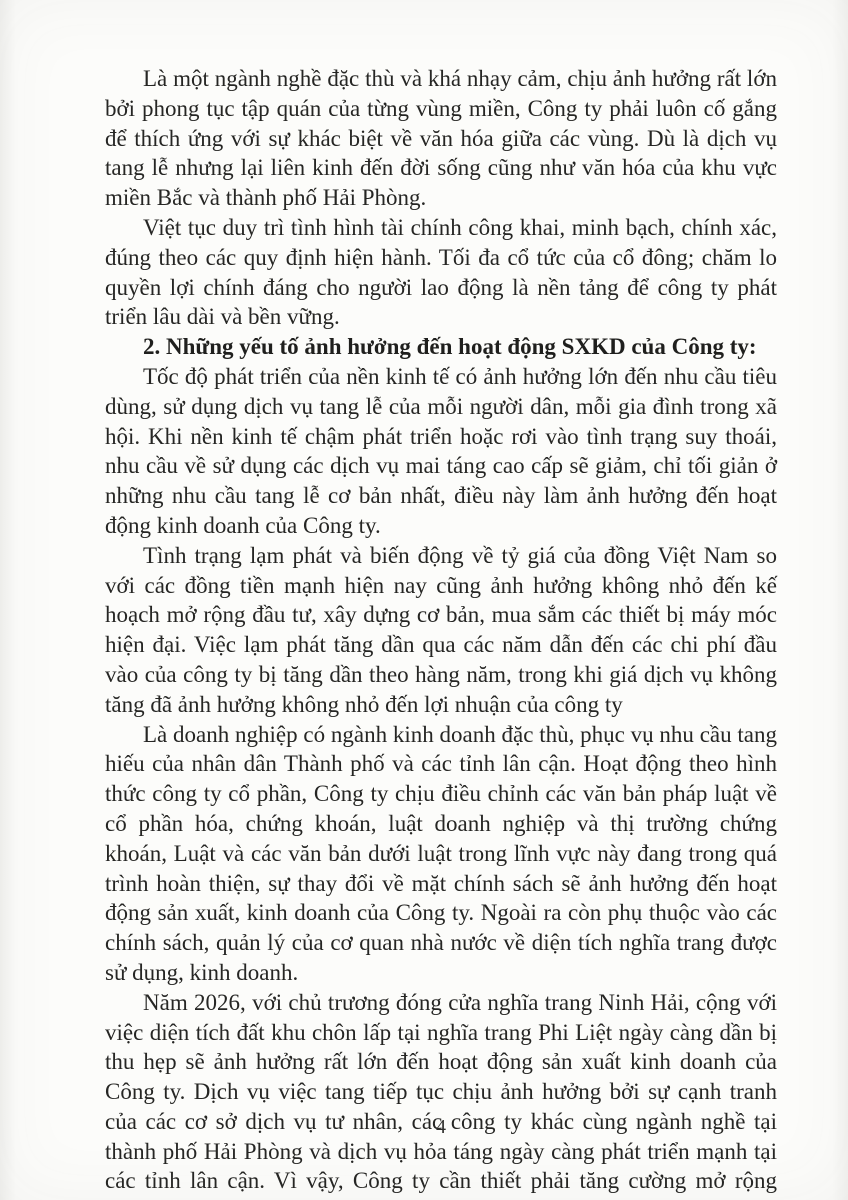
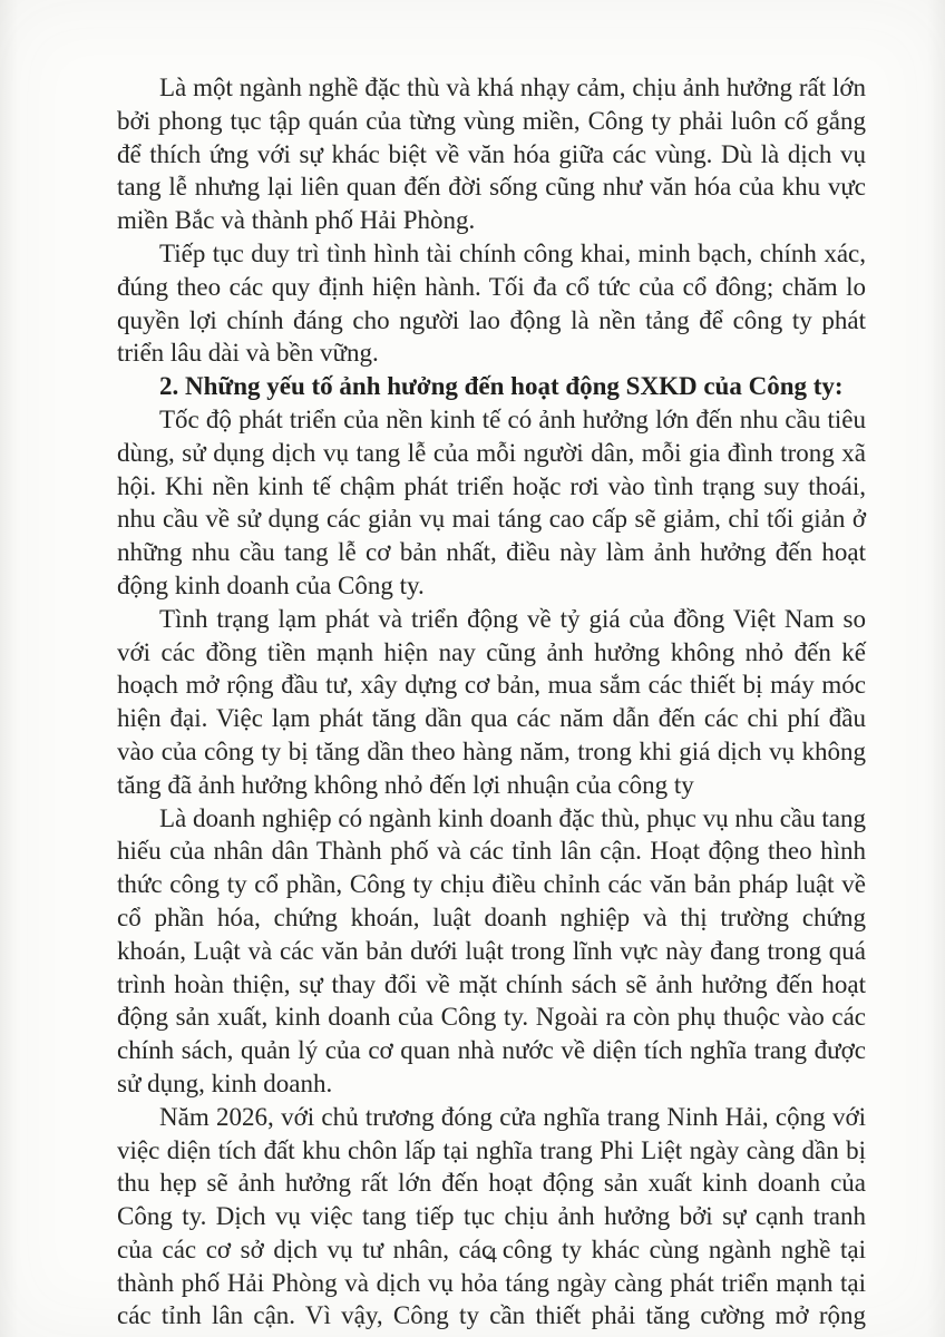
- Là một ngành nghề đặc thù và khá nhạy cảm, chịu ảnh hưởng rất lớn bởi phong tục tập quán của từng vùng miền, Công ty phải luôn cố gắng để thích ứng với sự khác biệt về văn hóa giữa các vùng. Dù là dịch vụ tang lễ nhưng lại liên kinh đến đời sống cũng như văn hóa của khu vực miền Bắc và thành phố Hải Phòng.
+ Là một ngành nghề đặc thù và khá nhạy cảm, chịu ảnh hưởng rất lớn bởi phong tục tập quán của từng vùng miền, Công ty phải luôn cố gắng để thích ứng với sự khác biệt về văn hóa giữa các vùng. Dù là dịch vụ tang lễ nhưng lại liên quan đến đời sống cũng như văn hóa của khu vực miền Bắc và thành phố Hải Phòng.
- Việt tục duy trì tình hình tài chính công khai, minh bạch, chính xác, đúng theo các quy định hiện hành. Tối đa cổ tức của cổ đông; chăm lo quyền lợi chính đáng cho người lao động là nền tảng để công ty phát triển lâu dài và bền vững.
+ Tiếp tục duy trì tình hình tài chính công khai, minh bạch, chính xác, đúng theo các quy định hiện hành. Tối đa cổ tức của cổ đông; chăm lo quyền lợi chính đáng cho người lao động là nền tảng để công ty phát triển lâu dài và bền vững.
  2. Những yếu tố ảnh hưởng đến hoạt động SXKD của Công ty:
- Tốc độ phát triển của nền kinh tế có ảnh hưởng lớn đến nhu cầu tiêu dùng, sử dụng dịch vụ tang lễ của mỗi người dân, mỗi gia đình trong xã hội. Khi nền kinh tế chậm phát triển hoặc rơi vào tình trạng suy thoái, nhu cầu về sử dụng các dịch vụ mai táng cao cấp sẽ giảm, chỉ tối giản ở những nhu cầu tang lễ cơ bản nhất, điều này làm ảnh hưởng đến hoạt động kinh doanh của Công ty.
+ Tốc độ phát triển của nền kinh tế có ảnh hưởng lớn đến nhu cầu tiêu dùng, sử dụng dịch vụ tang lễ của mỗi người dân, mỗi gia đình trong xã hội. Khi nền kinh tế chậm phát triển hoặc rơi vào tình trạng suy thoái, nhu cầu về sử dụng các giản vụ mai táng cao cấp sẽ giảm, chỉ tối giản ở những nhu cầu tang lễ cơ bản nhất, điều này làm ảnh hưởng đến hoạt động kinh doanh của Công ty.
- Tình trạng lạm phát và biến động về tỷ giá của đồng Việt Nam so với các đồng tiền mạnh hiện nay cũng ảnh hưởng không nhỏ đến kế hoạch mở rộng đầu tư, xây dựng cơ bản, mua sắm các thiết bị máy móc hiện đại. Việc lạm phát tăng dần qua các năm dẫn đến các chi phí đầu vào của công ty bị tăng dần theo hàng năm, trong khi giá dịch vụ không tăng đã ảnh hưởng không nhỏ đến lợi nhuận của công ty
+ Tình trạng lạm phát và triển động về tỷ giá của đồng Việt Nam so với các đồng tiền mạnh hiện nay cũng ảnh hưởng không nhỏ đến kế hoạch mở rộng đầu tư, xây dựng cơ bản, mua sắm các thiết bị máy móc hiện đại. Việc lạm phát tăng dần qua các năm dẫn đến các chi phí đầu vào của công ty bị tăng dần theo hàng năm, trong khi giá dịch vụ không tăng đã ảnh hưởng không nhỏ đến lợi nhuận của công ty
  Là doanh nghiệp có ngành kinh doanh đặc thù, phục vụ nhu cầu tang hiếu của nhân dân Thành phố và các tỉnh lân cận. Hoạt động theo hình thức công ty cổ phần, Công ty chịu điều chỉnh các văn bản pháp luật về cổ phần hóa, chứng khoán, luật doanh nghiệp và thị trường chứng khoán, Luật và các văn bản dưới luật trong lĩnh vực này đang trong quá trình hoàn thiện, sự thay đổi về mặt chính sách sẽ ảnh hưởng đến hoạt động sản xuất, kinh doanh của Công ty. Ngoài ra còn phụ thuộc vào các chính sách, quản lý của cơ quan nhà nước về diện tích nghĩa trang được sử dụng, kinh doanh.
  Năm 2026, với chủ trương đóng cửa nghĩa trang Ninh Hải, cộng với việc diện tích đất khu chôn lấp tại nghĩa trang Phi Liệt ngày càng dần bị thu hẹp sẽ ảnh hưởng rất lớn đến hoạt động sản xuất kinh doanh của Công ty. Dịch vụ việc tang tiếp tục chịu ảnh hưởng bởi sự cạnh tranh của các cơ sở dịch vụ tư nhân, các công ty khác cùng ngành nghề tại thành phố Hải Phòng và dịch vụ hỏa táng ngày càng phát triển mạnh tại các tỉnh lân cận. Vì vậy, Công ty cần thiết phải tăng cường mở rộng
  4
